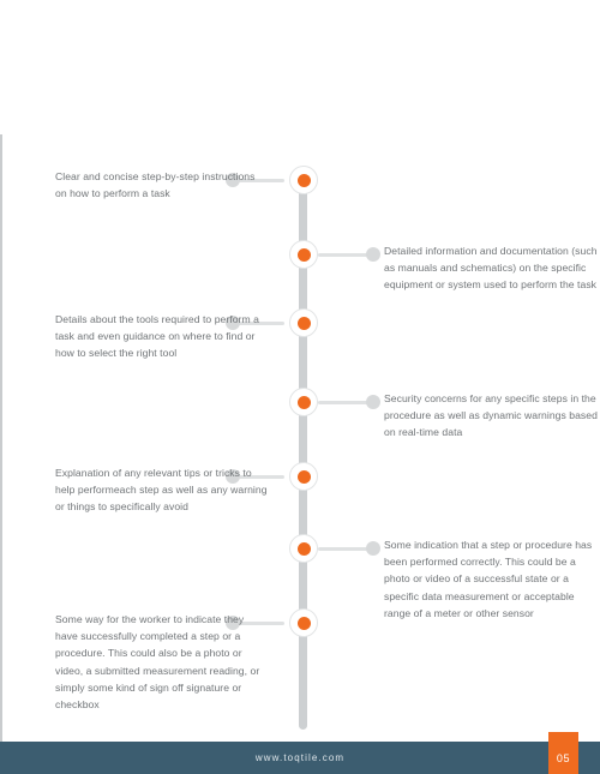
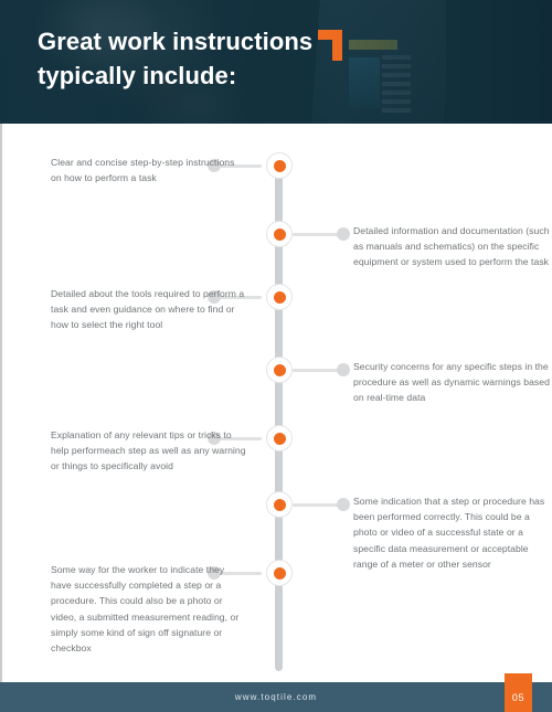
+ Great work instructions
+ typically include:
  Clear and concise step-by-step instructions on how to perform a task
  Detailed information and documentation (such as manuals and schematics) on the specific equipment or system used to perform the task
- Details about the tools required to perform a task and even guidance on where to find or how to select the right tool
+ Detailed about the tools required to perform a task and even guidance on where to find or how to select the right tool
  Security concerns for any specific steps in the procedure as well as dynamic warnings based on real-time data
  Explanation of any relevant tips or tricks to help performeach step as well as any warning or things to specifically avoid
  Some indication that a step or procedure has been performed correctly. This could be a photo or video of a successful state or a specific data measurement or acceptable range of a meter or other sensor
  Some way for the worker to indicate they have successfully completed a step or a procedure. This could also be a photo or video, a submitted measurement reading, or simply some kind of sign off signature or checkbox
  www.toqtile.com
  05
